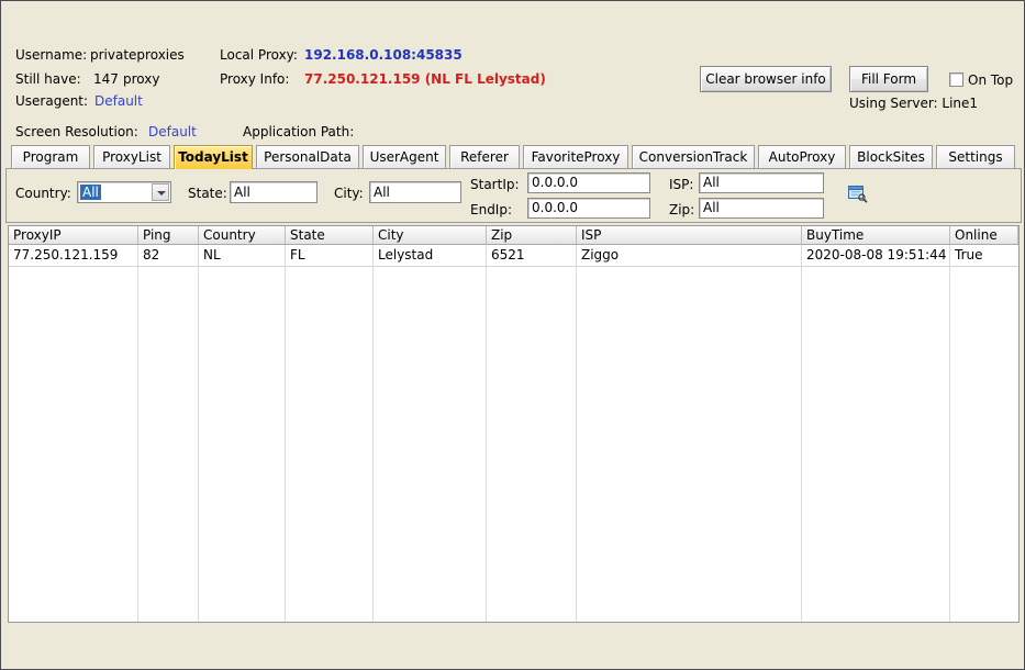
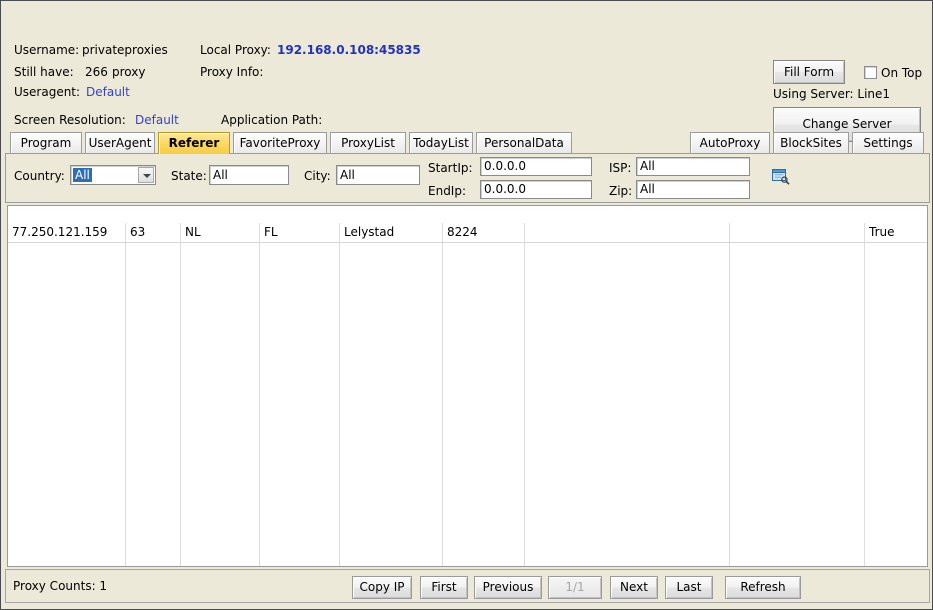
  Username:
  privateproxies
  Still have:
- 147
+ 266
  proxy
  Useragent:
  Default
  Local Proxy:
  192.168.0.108:45835
  Proxy Info:
- 77.250.121.159 (NL FL Lelystad)
  Screen Resolution:
  Default
  Application Path:
- Clear browser info
  Fill Form
  On Top
  Using Server: Line1
+ Change Server
  Program
- ProxyList
+ UserAgent
- TodayList
+ Referer
- PersonalData
+ FavoriteProxy
- UserAgent
+ ProxyList
- Referer
+ TodayList
- FavoriteProxy
+ PersonalData
- ConversionTrack
  AutoProxy
  BlockSites
  Settings
  Country:
  All
  State:
  All
  City:
  All
  StartIp:
  0.0.0.0
  EndIp:
  0.0.0.0
  ISP:
  All
  Zip:
  All
- ProxyIP
- Ping
- Country
- State
- City
- Zip
- ISP
- BuyTime
- Online
  77.250.121.159
- 82
+ 63
  NL
  FL
  Lelystad
- 6521
+ 8224
- Ziggo
- 2020-08-08 19:51:44
  True
+ Proxy Counts: 1
+ Copy IP
+ First
+ Previous
+ 1/1
+ Next
+ Last
+ Refresh
